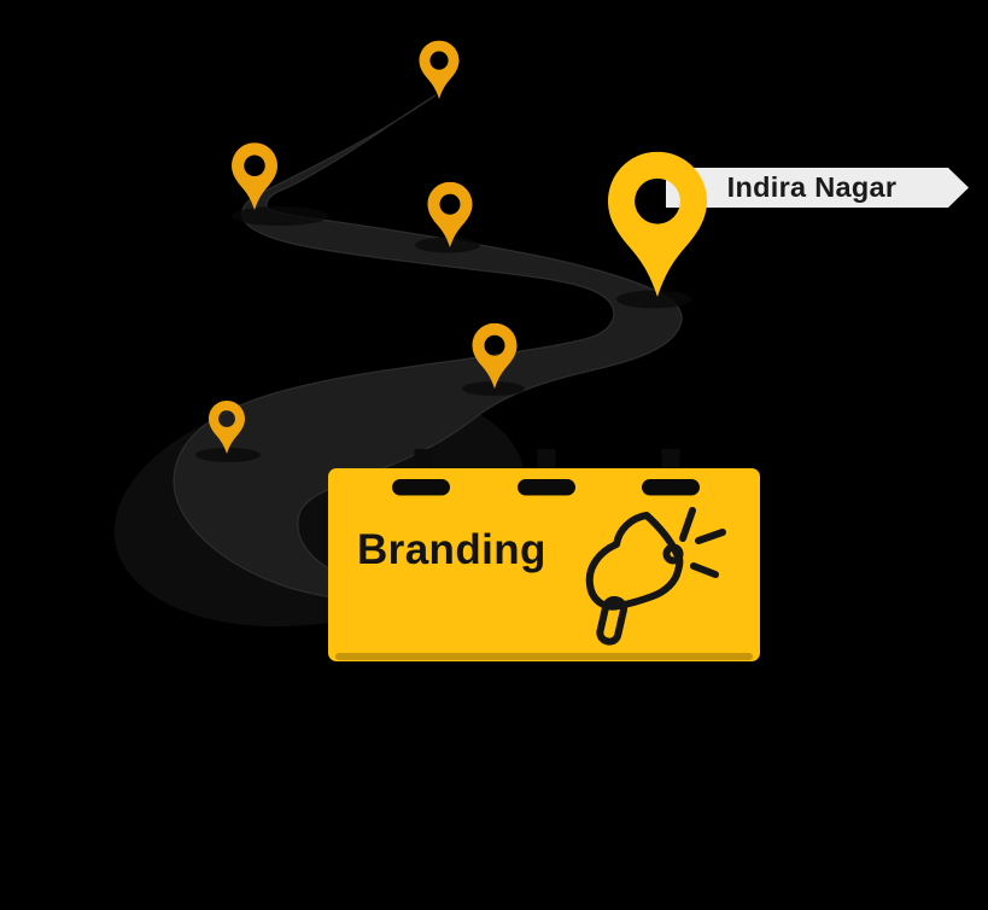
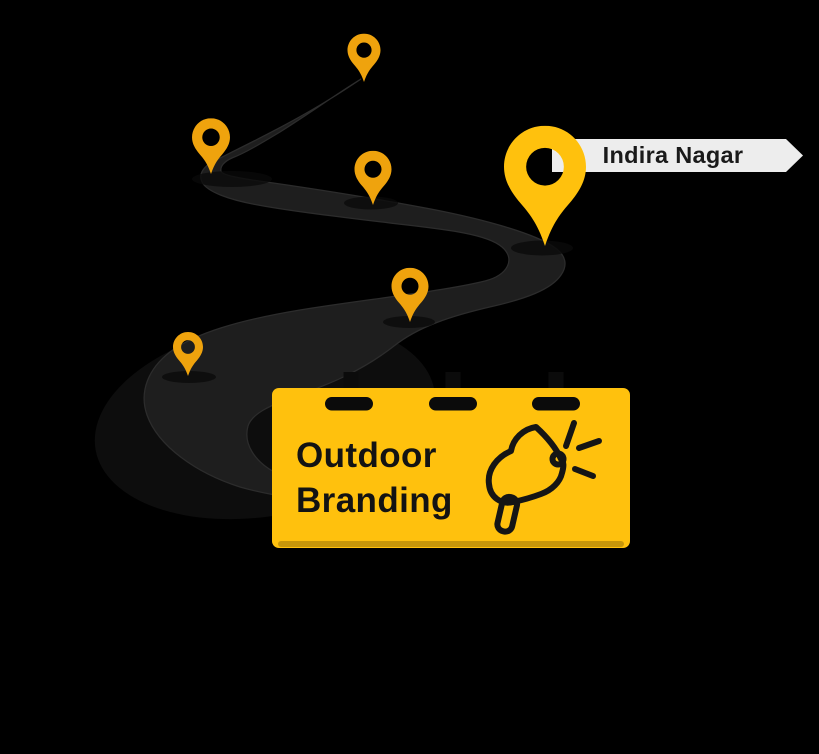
  Indira Nagar
+ Outdoor
  Branding
